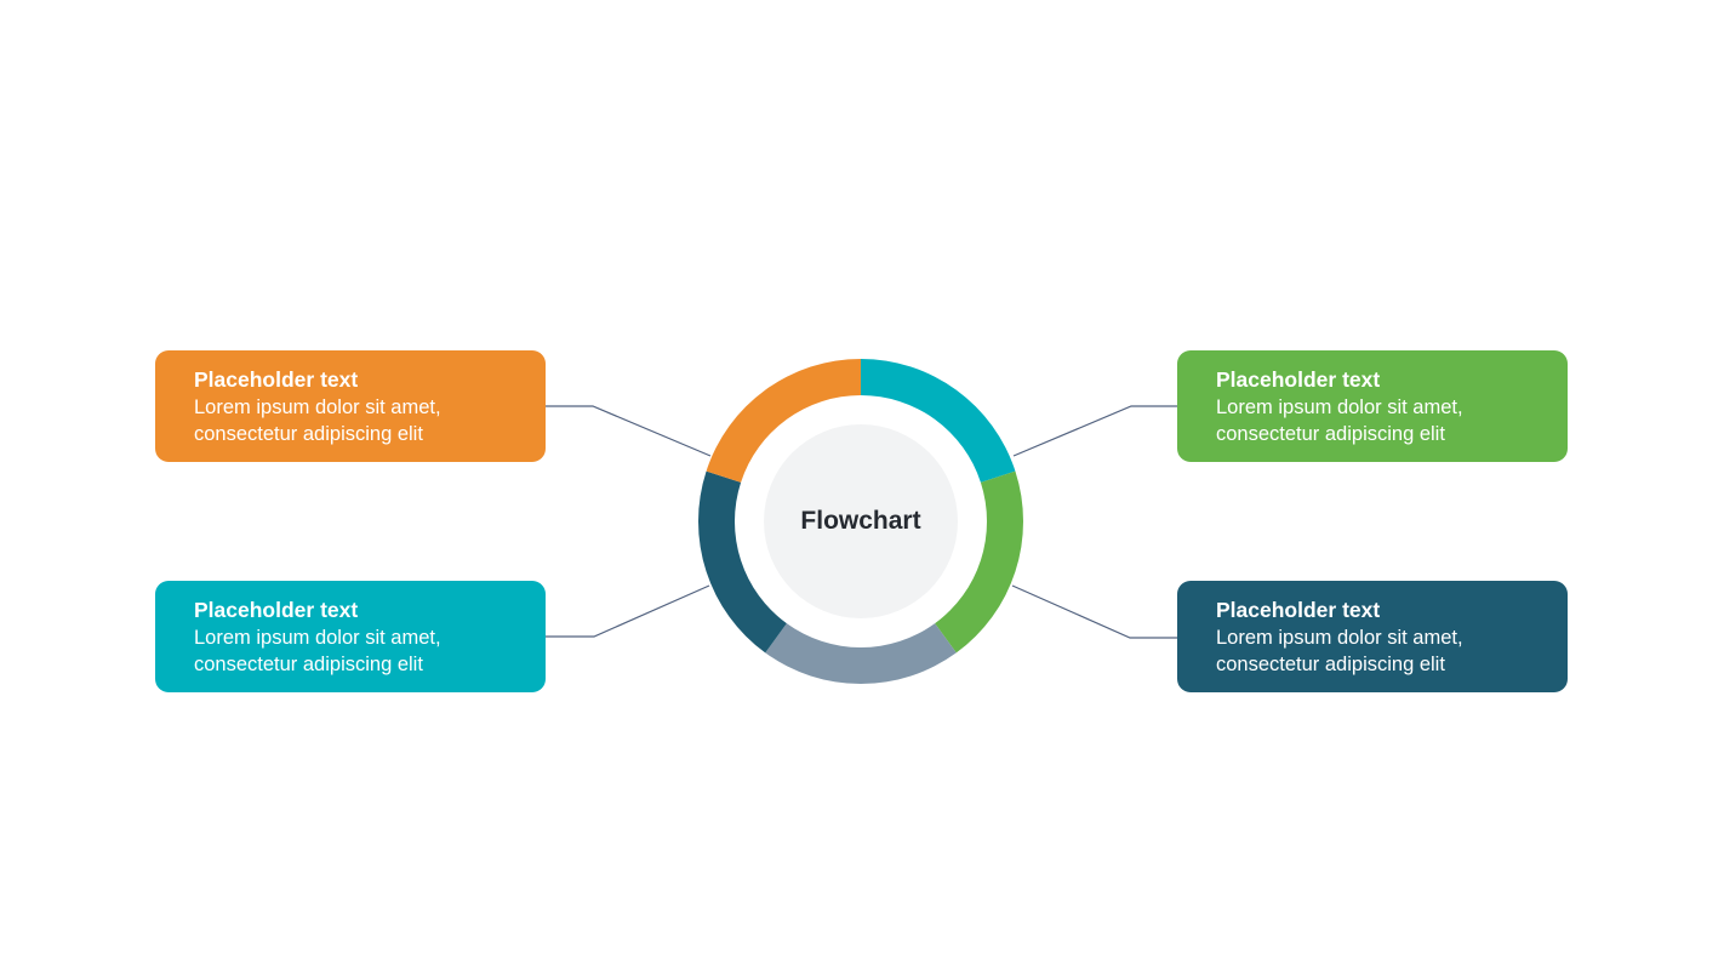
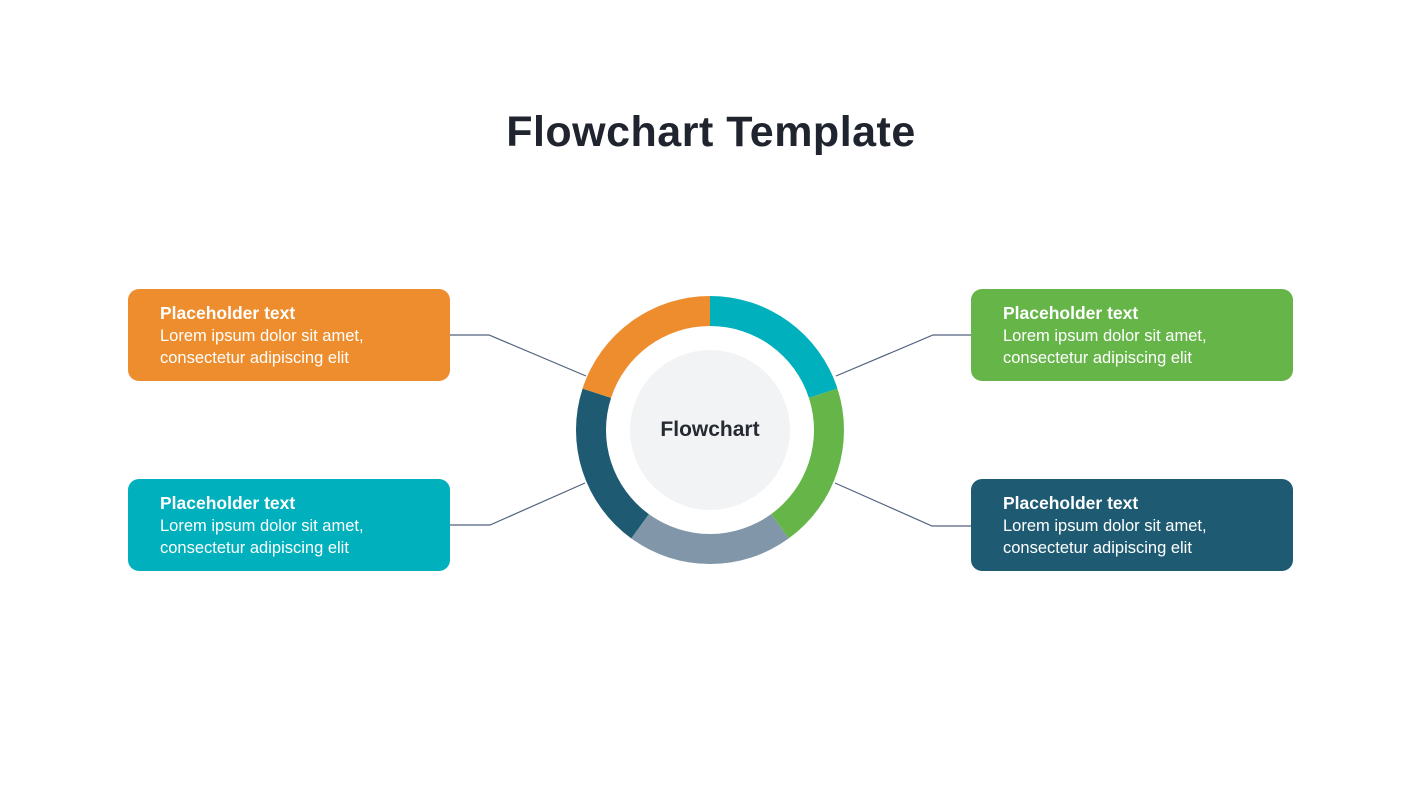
+ Flowchart Template
  Placeholder text
  Lorem ipsum dolor sit amet, consectetur adipiscing elit
  Placeholder text
  Lorem ipsum dolor sit amet, consectetur adipiscing elit
  Placeholder text
  Lorem ipsum dolor sit amet, consectetur adipiscing elit
  Placeholder text
  Lorem ipsum dolor sit amet, consectetur adipiscing elit
  Flowchart
